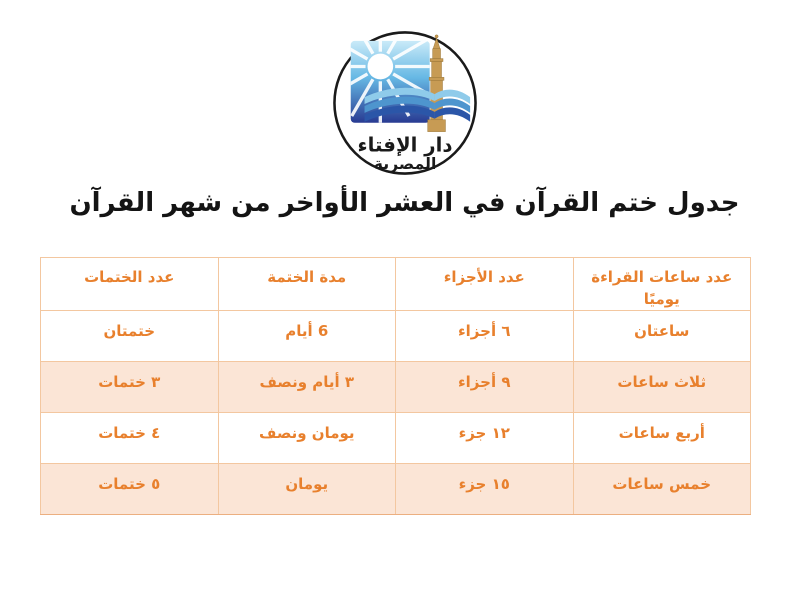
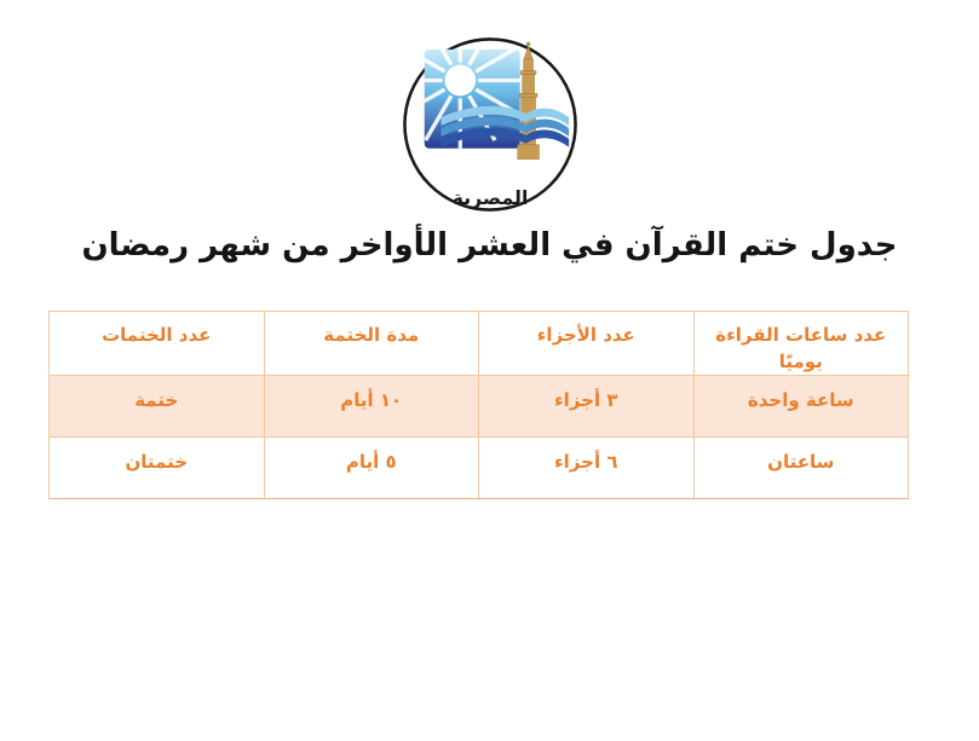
- دار الإفتاء
  المصرية
- جدول ختم القرآن في العشر الأواخر من شهر القرآن
+ جدول ختم القرآن في العشر الأواخر من شهر رمضان
  عدد ساعات القراءة يوميًا	عدد الأجزاء	مدة الختمة	عدد الختمات
+ ساعة واحدة	٣ أجزاء	١٠ أيام	ختمة
- ساعتان	٦ أجزاء	6 أيام	ختمتان
+ ساعتان	٦ أجزاء	٥ أيام	ختمتان
- ثلاث ساعات	٩ أجزاء	٣ أيام ونصف	٣ ختمات
- أربع ساعات	١٢ جزء	يومان ونصف	٤ ختمات
- خمس ساعات	١٥ جزء	يومان	٥ ختمات
